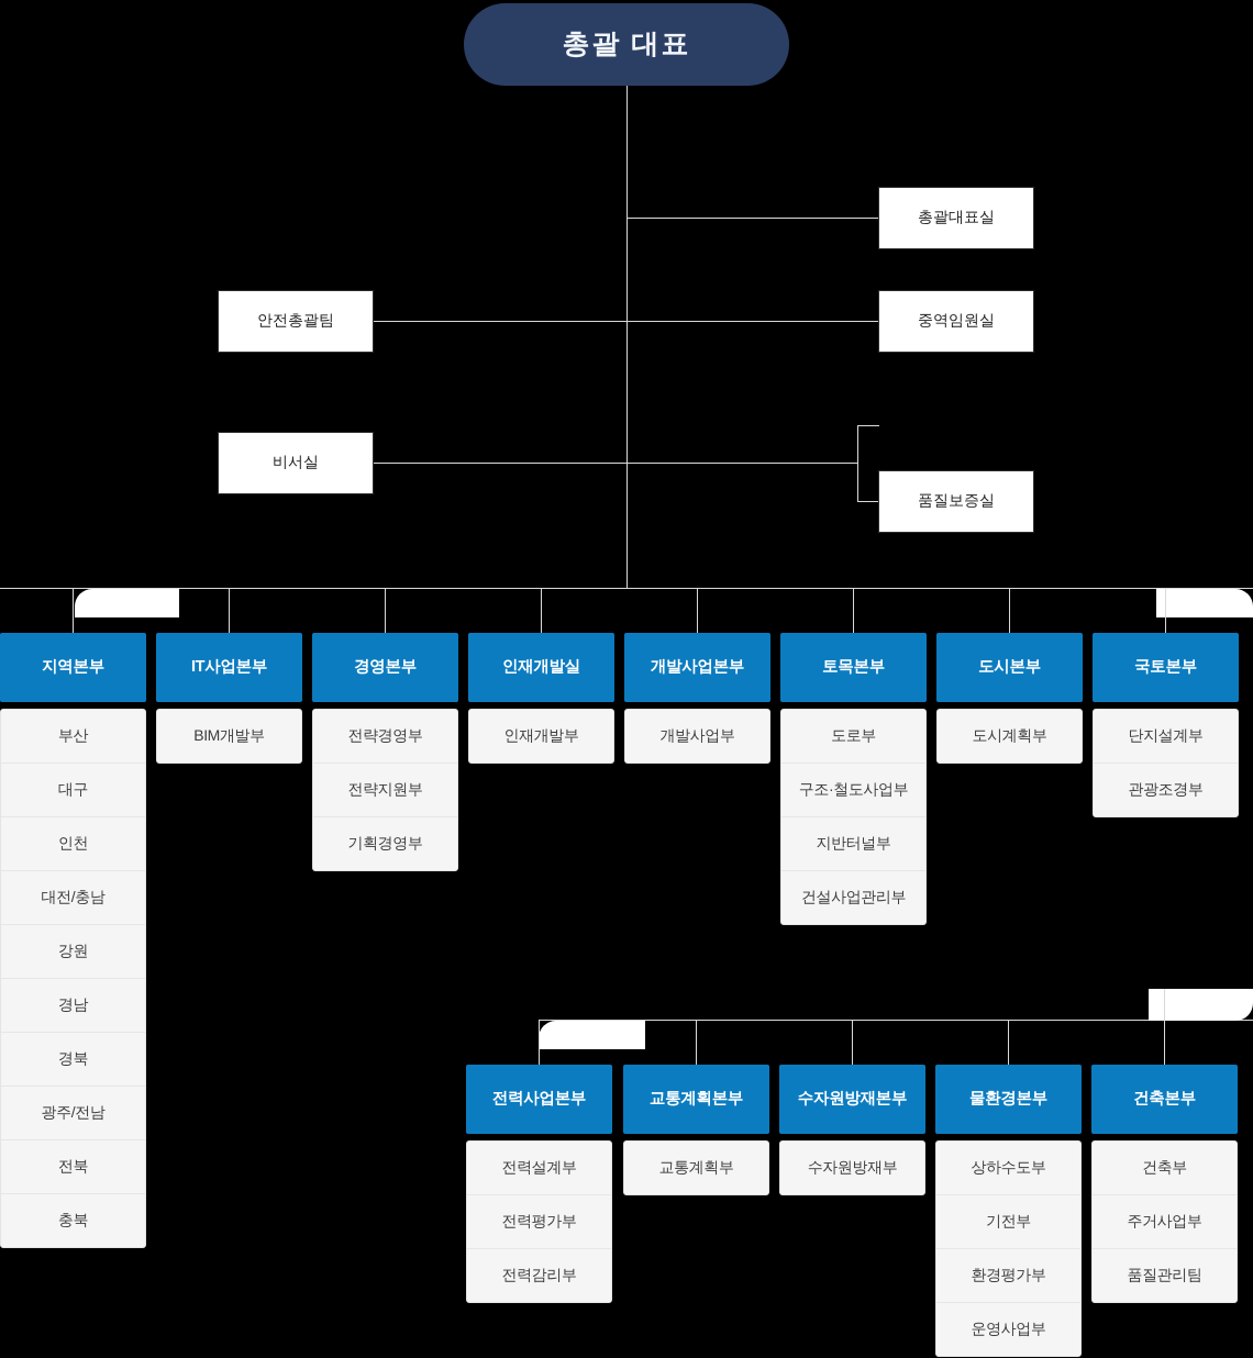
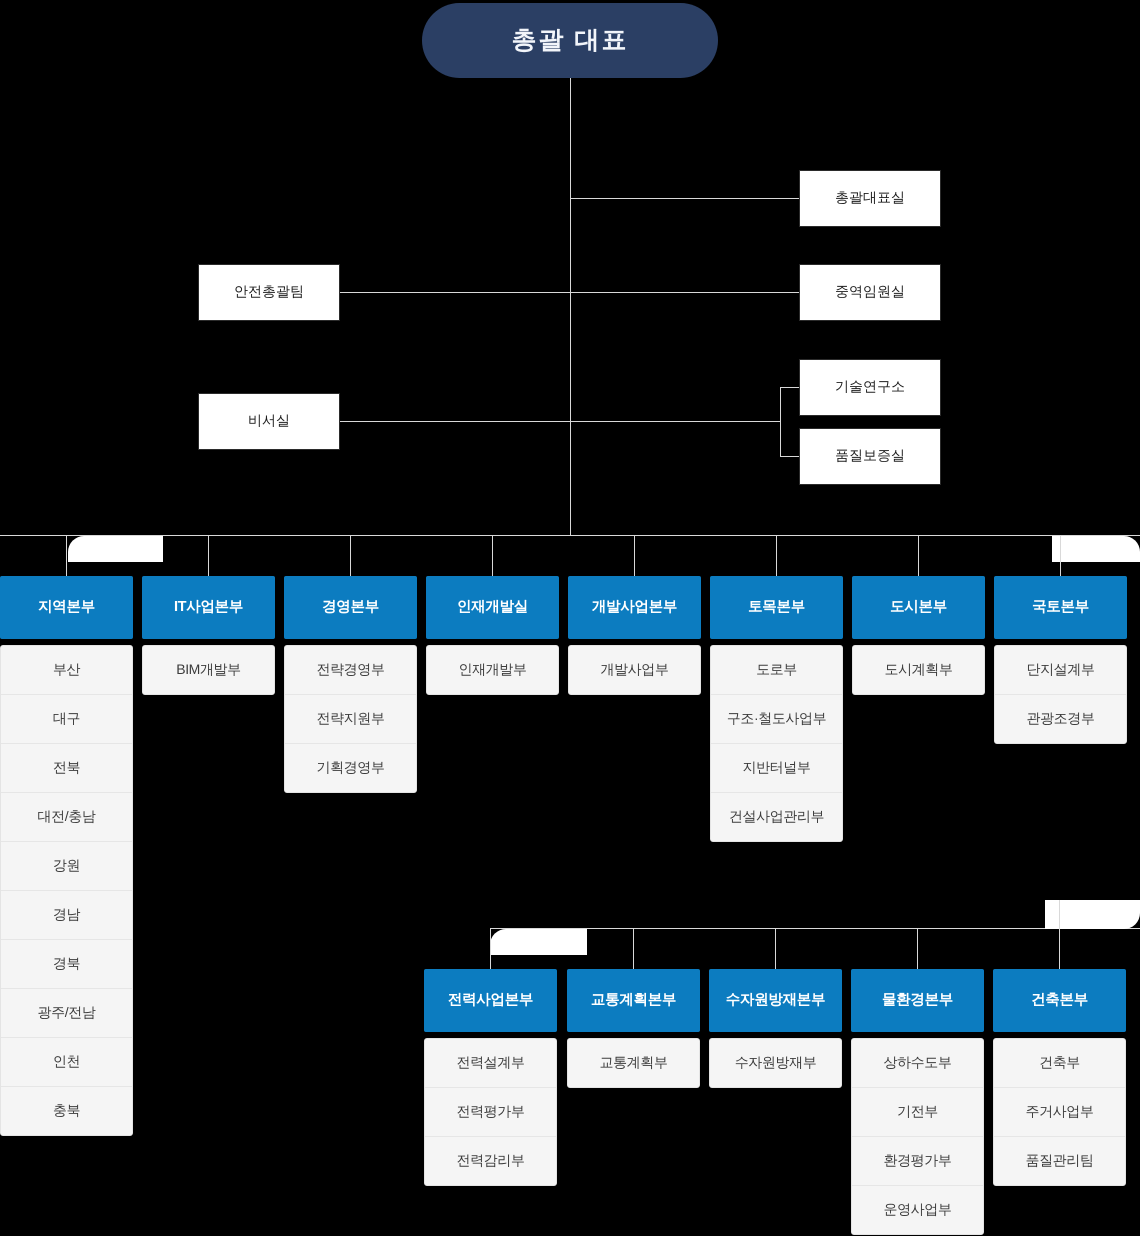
  총괄 대표
  안전총괄팀
  비서실
  총괄대표실
  중역임원실
+ 기술연구소
  품질보증실
  지역본부
  부산
  대구
- 인천
+ 전북
  대전/충남
  강원
  경남
  경북
  광주/전남
- 전북
+ 인천
  충북
  IT사업본부
  BIM개발부
  경영본부
  전략경영부
  전략지원부
  기획경영부
  인재개발실
  인재개발부
  개발사업본부
  개발사업부
  토목본부
  도로부
  구조·철도사업부
  지반터널부
  건설사업관리부
  도시본부
  도시계획부
  국토본부
  단지설계부
  관광조경부
  전력사업본부
  전력설계부
  전력평가부
  전력감리부
  교통계획본부
  교통계획부
  수자원방재본부
  수자원방재부
  물환경본부
  상하수도부
  기전부
  환경평가부
  운영사업부
  건축본부
  건축부
  주거사업부
  품질관리팀
